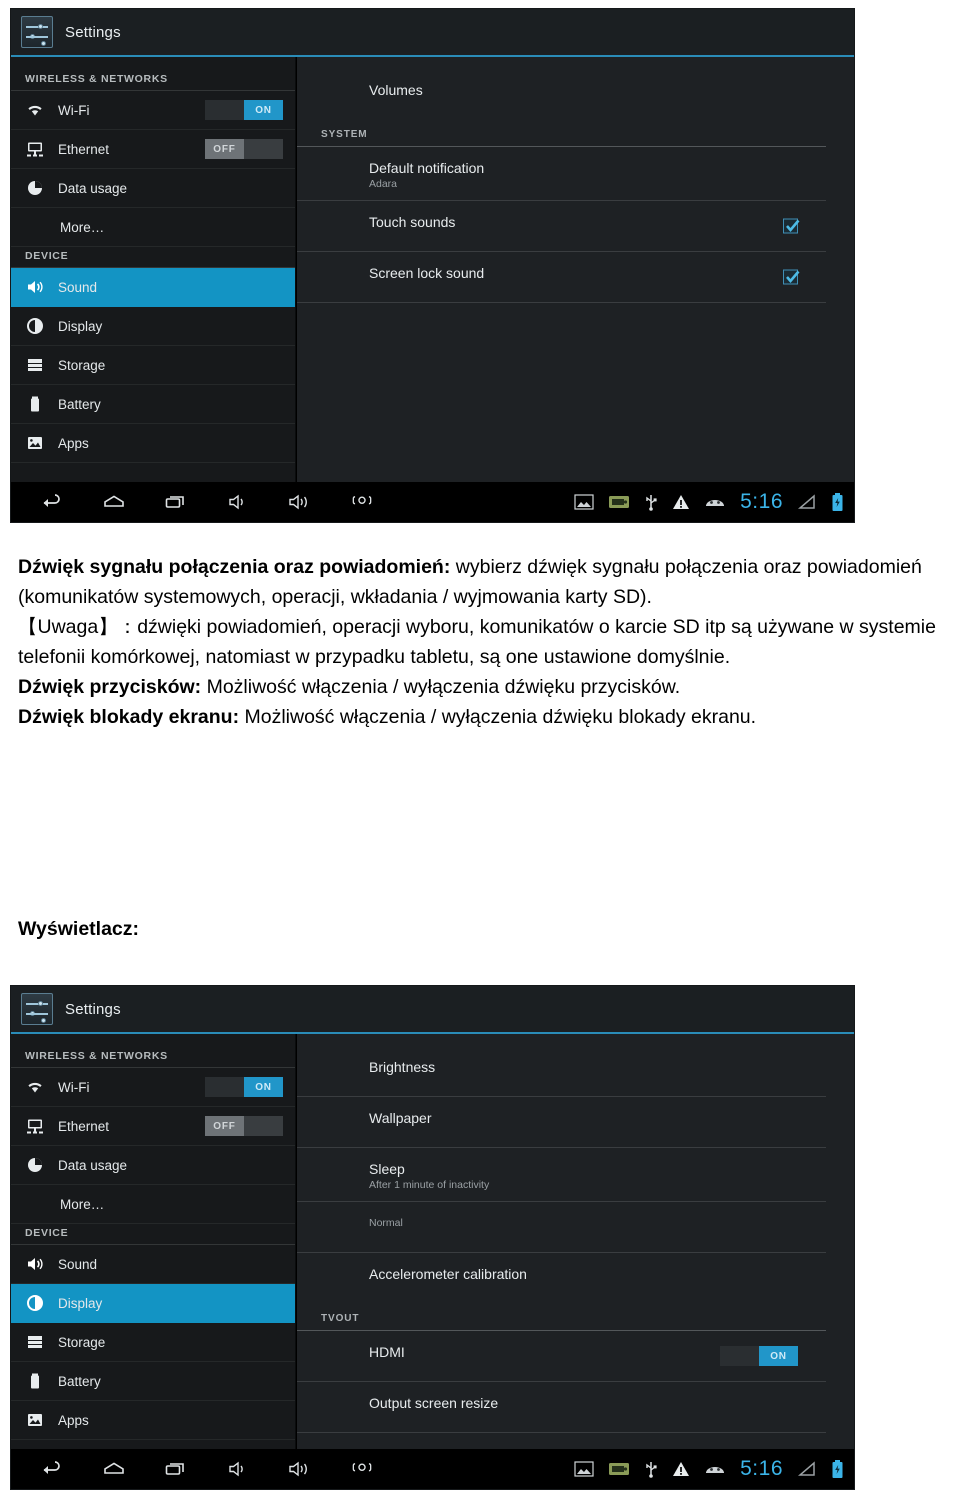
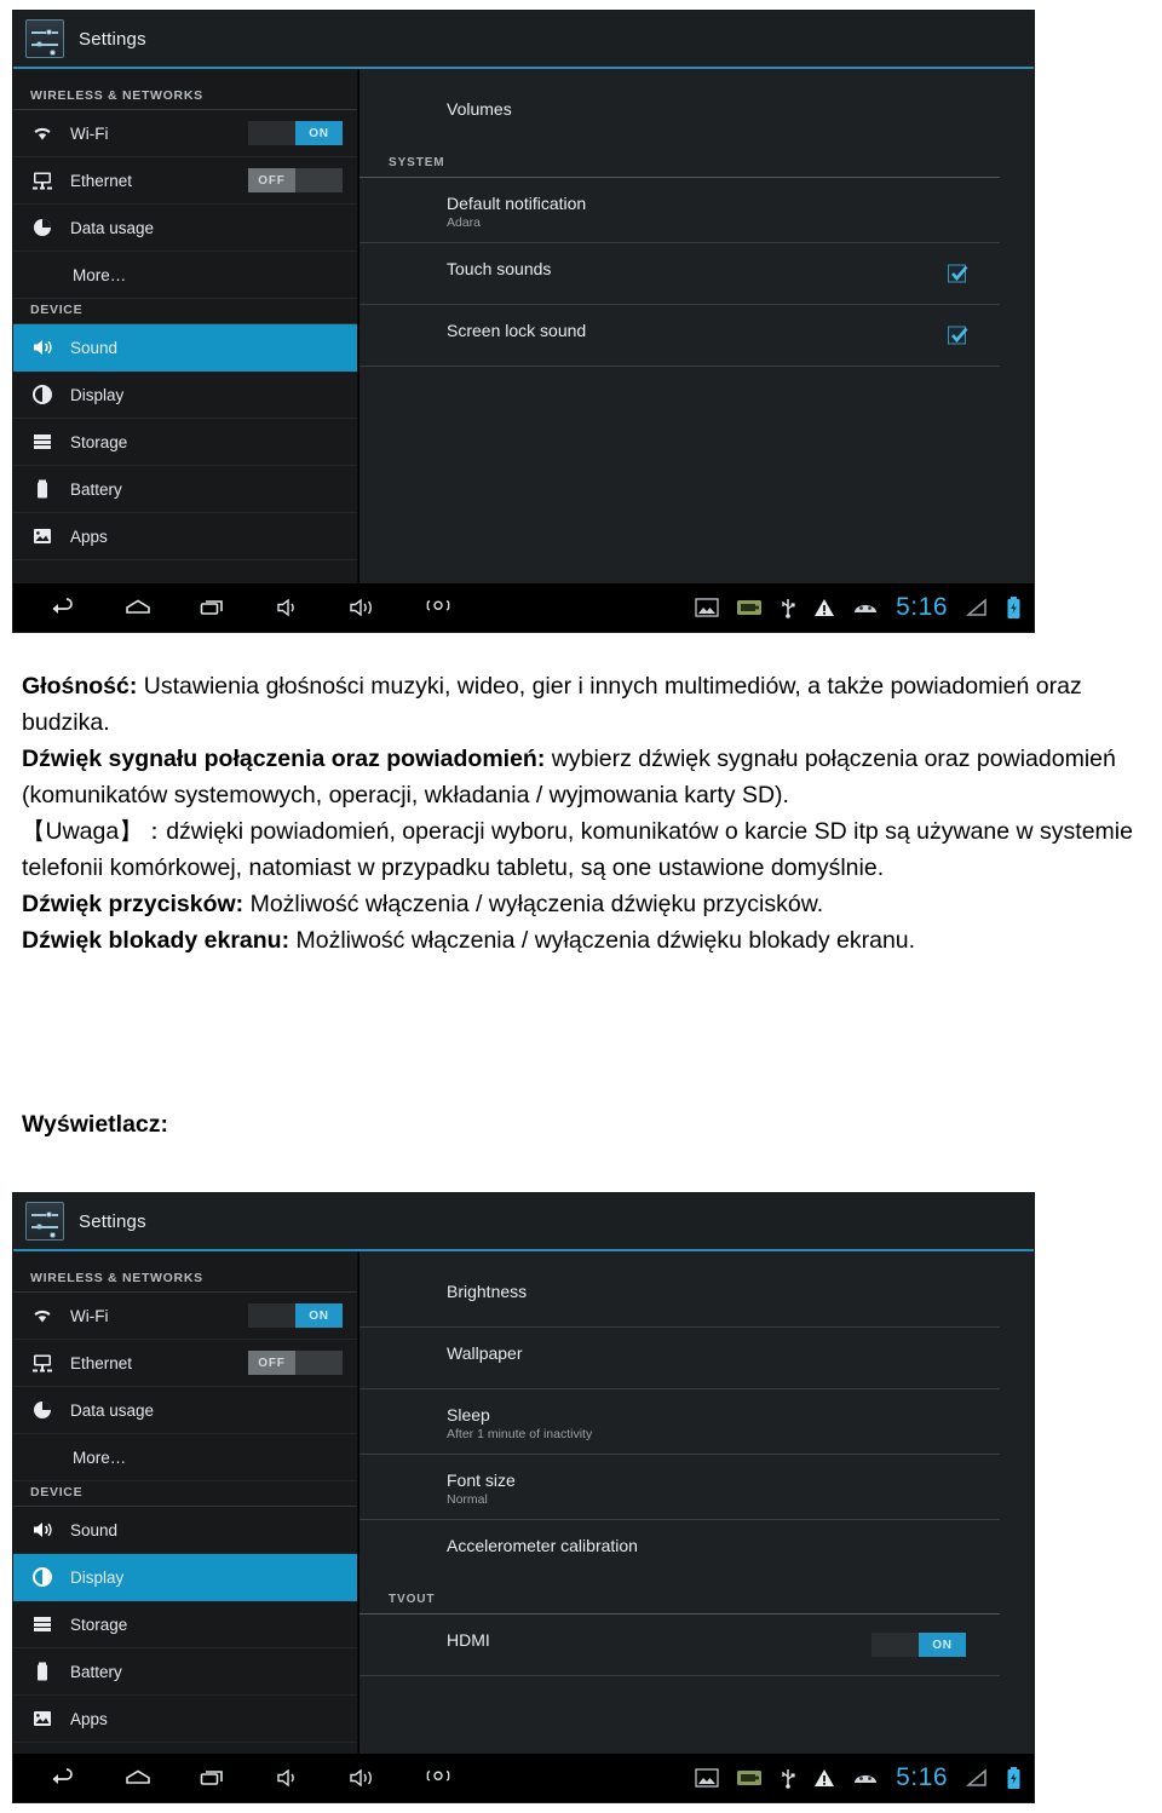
  Settings
  WIRELESS & NETWORKS
  Wi-Fi
  ON
  Ethernet
  OFF
  Data usage
  More…
  DEVICE
  Sound
  Display
  Storage
  Battery
  Apps
  Volumes
  SYSTEM
  Default notification
  Adara
  Touch sounds
  Screen lock sound
  5:16
+ Głośność: Ustawienia głośności muzyki, wideo, gier i innych multimediów, a także powiadomień oraz budzika.
  Dźwięk sygnału połączenia oraz powiadomień: wybierz dźwięk sygnału połączenia oraz powiadomień (komunikatów systemowych, operacji, wkładania / wyjmowania karty SD).
  【Uwaga】：dźwięki powiadomień, operacji wyboru, komunikatów o karcie SD itp są używane w systemie telefonii komórkowej, natomiast w przypadku tabletu, są one ustawione domyślnie.
  Dźwięk przycisków: Możliwość włączenia / wyłączenia dźwięku przycisków.
  Dźwięk blokady ekranu: Możliwość włączenia / wyłączenia dźwięku blokady ekranu.
  Wyświetlacz:
  Settings
  WIRELESS & NETWORKS
  Wi-Fi
  ON
  Ethernet
  OFF
  Data usage
  More…
  DEVICE
  Sound
  Display
  Storage
  Battery
  Apps
  Brightness
  Wallpaper
  Sleep
  After 1 minute of inactivity
+ Font size
  Normal
  Accelerometer calibration
  TVOUT
  HDMI
  ON
- Output screen resize
  5:16
